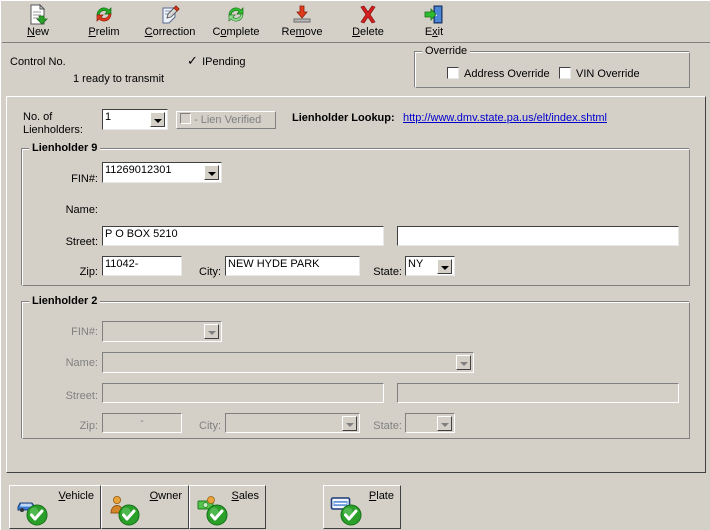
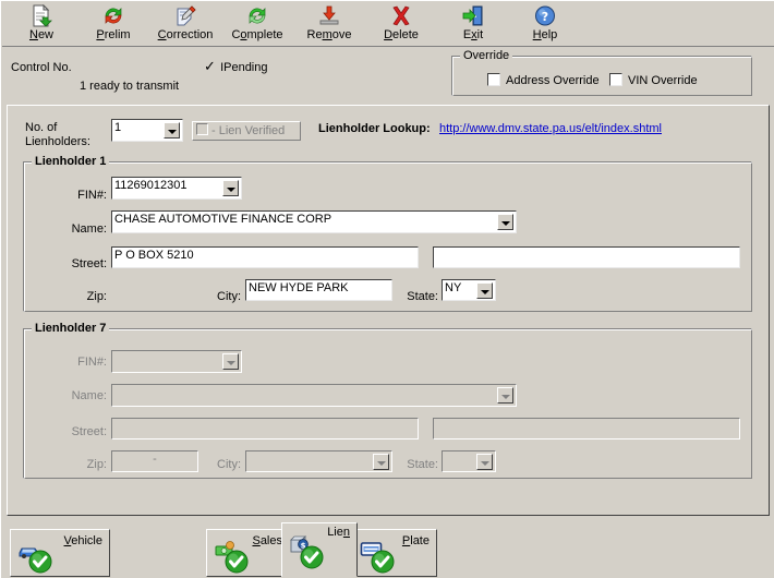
  New
  Prelim
  Correction
  Complete
  Remove
  Delete
  Exit
+ ?
+ Help
  Control No.
  ✓ IPending
  1 ready to transmit
  Override
  Address Override
  VIN Override
  No. of
  Lienholders:
  1
  - Lien Verified
  Lienholder Lookup:
  http://www.dmv.state.pa.us/elt/index.shtml
- Lienholder 9
+ Lienholder 1
  FIN#:
  11269012301
  Name:
+ CHASE AUTOMOTIVE FINANCE CORP
  Street:
  P O BOX 5210
  Zip:
- 11042-
  City:
  NEW HYDE PARK
  State:
  NY
- Lienholder 2
+ Lienholder 7
  FIN#:
  Name:
  Street:
  Zip:
  -
  City:
  State:
  Vehicle
- Owner
  Sales
+ Lien
+ $
  Plate
